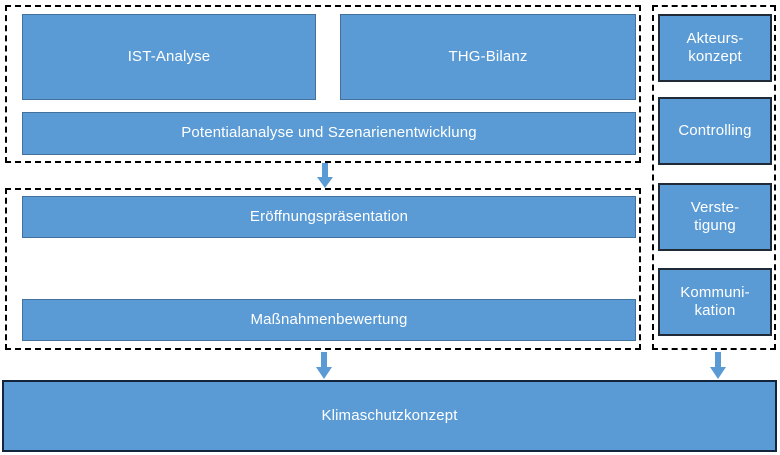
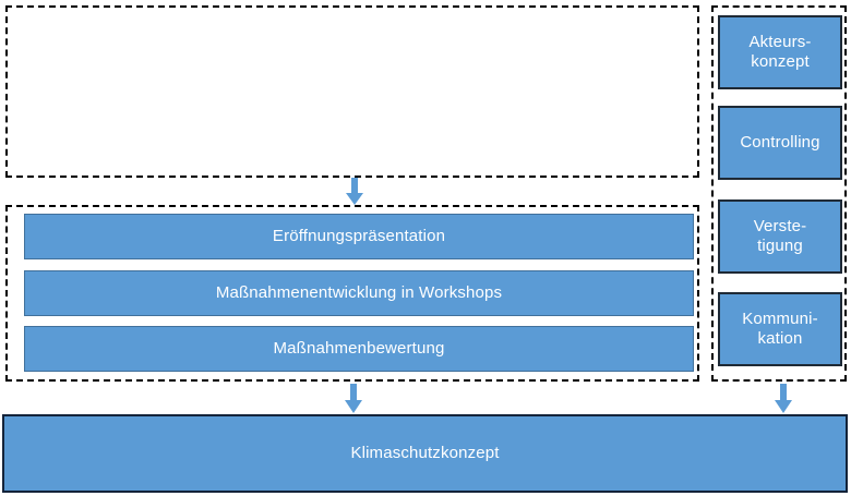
- IST-Analyse
- THG-Bilanz
- Potentialanalyse und Szenarienentwicklung
  Eröffnungspräsentation
+ Maßnahmenentwicklung in Workshops
  Maßnahmenbewertung
  Akteurs-
  konzept
  Controlling
  Verste-
  tigung
  Kommuni-
  kation
  Klimaschutzkonzept
